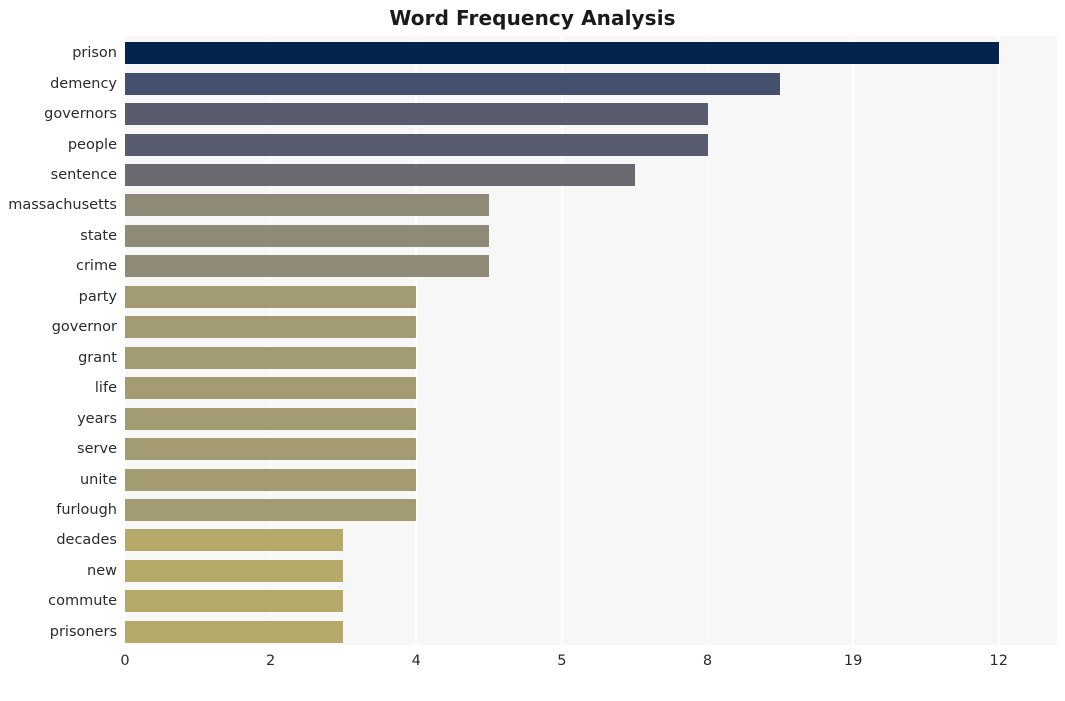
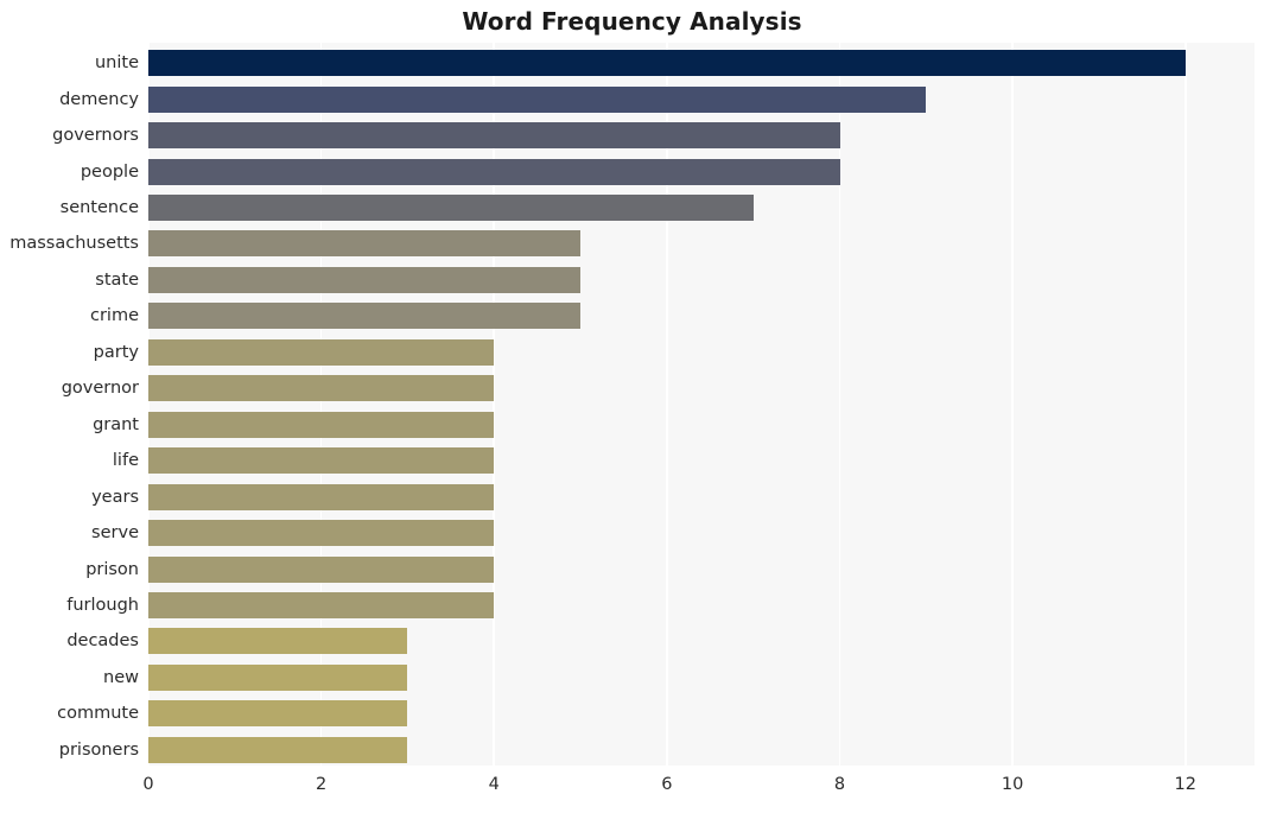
  Word Frequency Analysis
- prison
+ unite
  demency
  governors
  people
  sentence
  massachusetts
  state
  crime
  party
  governor
  grant
  life
  years
  serve
- unite
+ prison
  furlough
  decades
  new
  commute
  prisoners
  0
  2
  4
- 5
+ 6
  8
- 19
+ 10
  12
